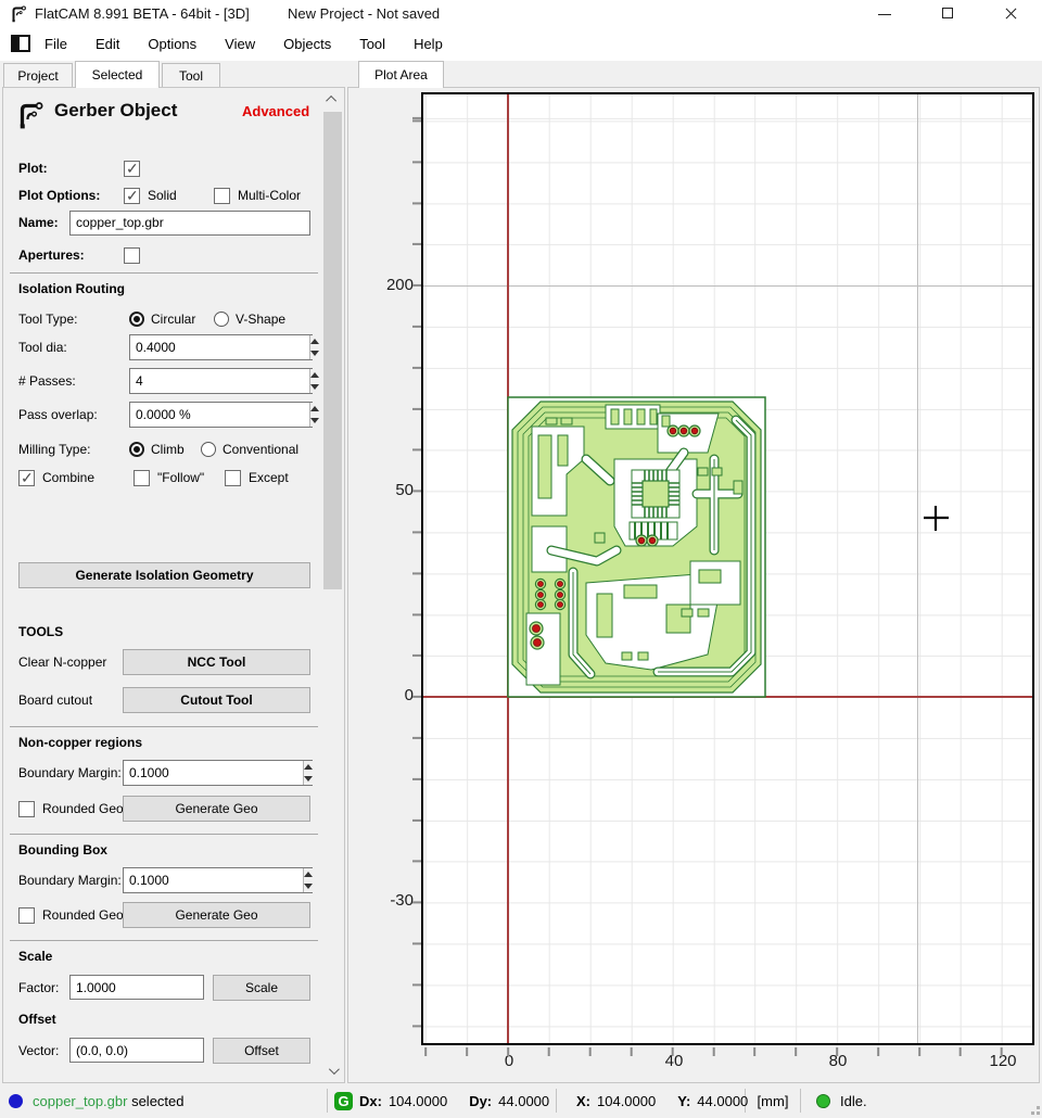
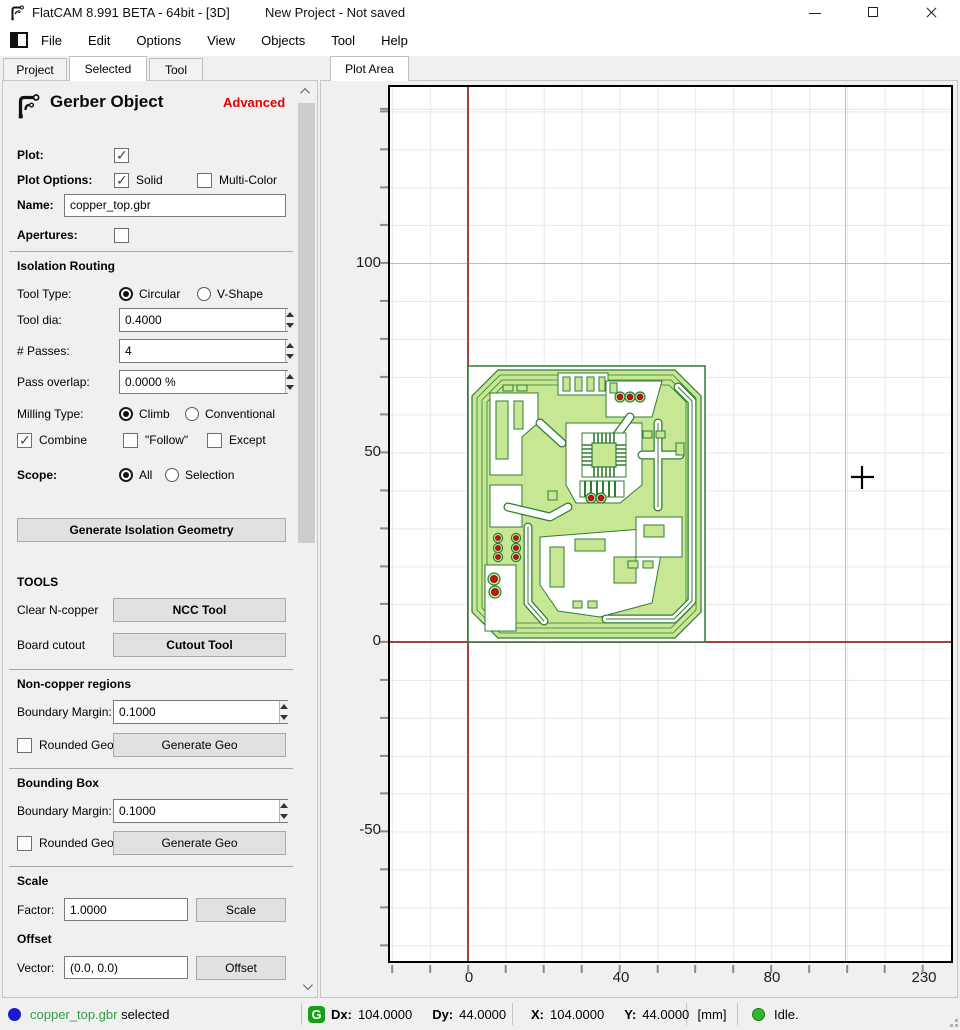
  FlatCAM 8.991 BETA - 64bit - [3D]
  New Project - Not saved
  File
  Edit
  Options
  View
  Objects
  Tool
  Help
  Project
  Selected
  Tool
  Plot Area
  Gerber Object
  Advanced
  Plot:
  Plot Options:
  Solid
  Multi-Color
  Name:
  copper_top.gbr
  Apertures:
  Isolation Routing
  Tool Type:
  Circular
  V-Shape
  Tool dia:
  0.4000
  # Passes:
  4
  Pass overlap:
  0.0000 %
  Milling Type:
  Climb
  Conventional
  Combine
  "Follow"
  Except
+ Scope:
+ All
+ Selection
  Generate Isolation Geometry
  TOOLS
  Clear N-copper
  NCC Tool
  Board cutout
  Cutout Tool
  Non-copper regions
  Boundary Margin:
  0.1000
  Rounded Geo
  Generate Geo
  Bounding Box
  Boundary Margin:
  0.1000
  Rounded Geo
  Generate Geo
  Scale
  Factor:
  1.0000
  Scale
  Offset
  Vector:
  (0.0, 0.0)
  Offset
- 200
+ 100
  50
  0
- -30
+ -50
  0
  40
  80
- 120
+ 230
  copper_top.gbr selected
  G
  Dx:
  104.0000
  Dy:
  44.0000
  X:
  104.0000
  Y:
  44.0000
  [mm]
  Idle.
